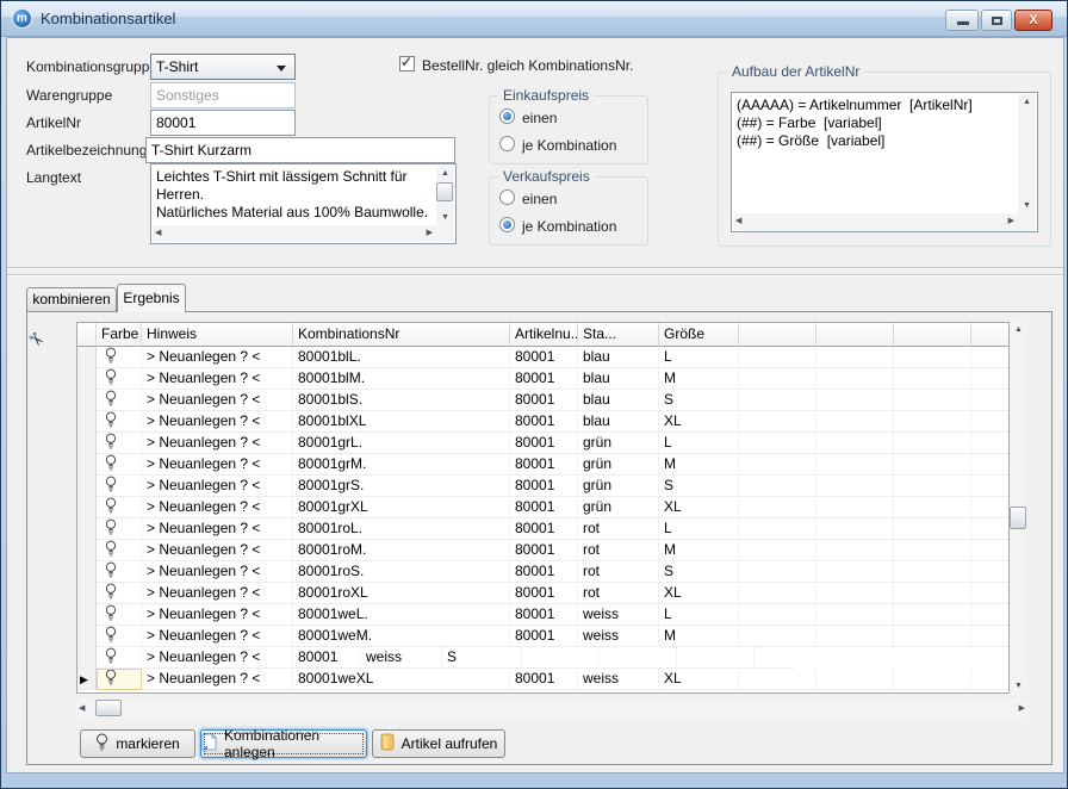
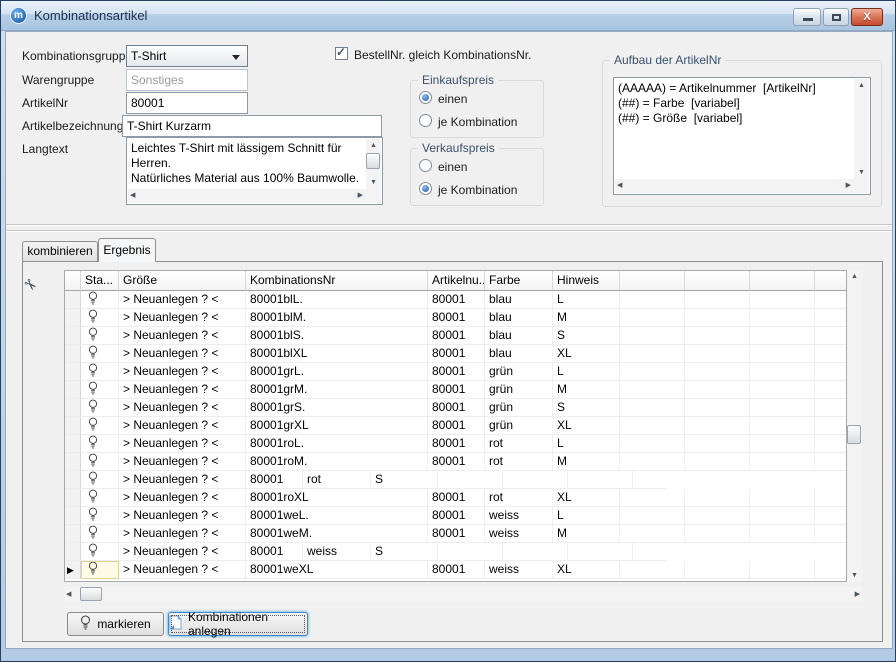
  m
  Kombinationsartikel
  X
  Kombinationsgrupp
  Warengruppe
  ArtikelNr
  Artikelbezeichnung
  Langtext
  T-Shirt
  Sonstiges
  80001
  T-Shirt Kurzarm
  Leichtes T-Shirt mit lässigem Schnitt für Herren.
  Natürliches Material aus 100% Baumwolle.
  BestellNr. gleich KombinationsNr.
  Einkaufspreis
  einen
  je Kombination
  Verkaufspreis
  einen
  je Kombination
  Aufbau der ArtikelNr
  (AAAAA) = Artikelnummer [ArtikelNr]
  (##) = Farbe [variabel]
  (##) = Größe [variabel]
  kombinieren
  Ergebnis
- Farbe
+ Sta...
- Hinweis
+ Größe
  KombinationsNr
  Artikelnu..
- Sta...
+ Farbe
- Größe
+ Hinweis
  > Neuanlegen ? <
  80001blL.
  80001
  blau
  L
  > Neuanlegen ? <
  80001blM.
  80001
  blau
  M
  > Neuanlegen ? <
  80001blS.
  80001
  blau
  S
  > Neuanlegen ? <
  80001blXL
  80001
  blau
  XL
  > Neuanlegen ? <
  80001grL.
  80001
  grün
  L
  > Neuanlegen ? <
  80001grM.
  80001
  grün
  M
  > Neuanlegen ? <
  80001grS.
  80001
  grün
  S
  > Neuanlegen ? <
  80001grXL
  80001
  grün
  XL
  > Neuanlegen ? <
  80001roL.
  80001
  rot
  L
  > Neuanlegen ? <
  80001roM.
  80001
  rot
  M
  > Neuanlegen ? <
- 80001roS.
  80001
  rot
  S
  > Neuanlegen ? <
  80001roXL
  80001
  rot
  XL
  > Neuanlegen ? <
  80001weL.
  80001
  weiss
  L
  > Neuanlegen ? <
  80001weM.
  80001
  weiss
  M
  > Neuanlegen ? <
  80001
  weiss
  S
  ▶
  > Neuanlegen ? <
  80001weXL
  80001
  weiss
  XL
  markieren
  Kombinationen anlegen
- Artikel aufrufen
